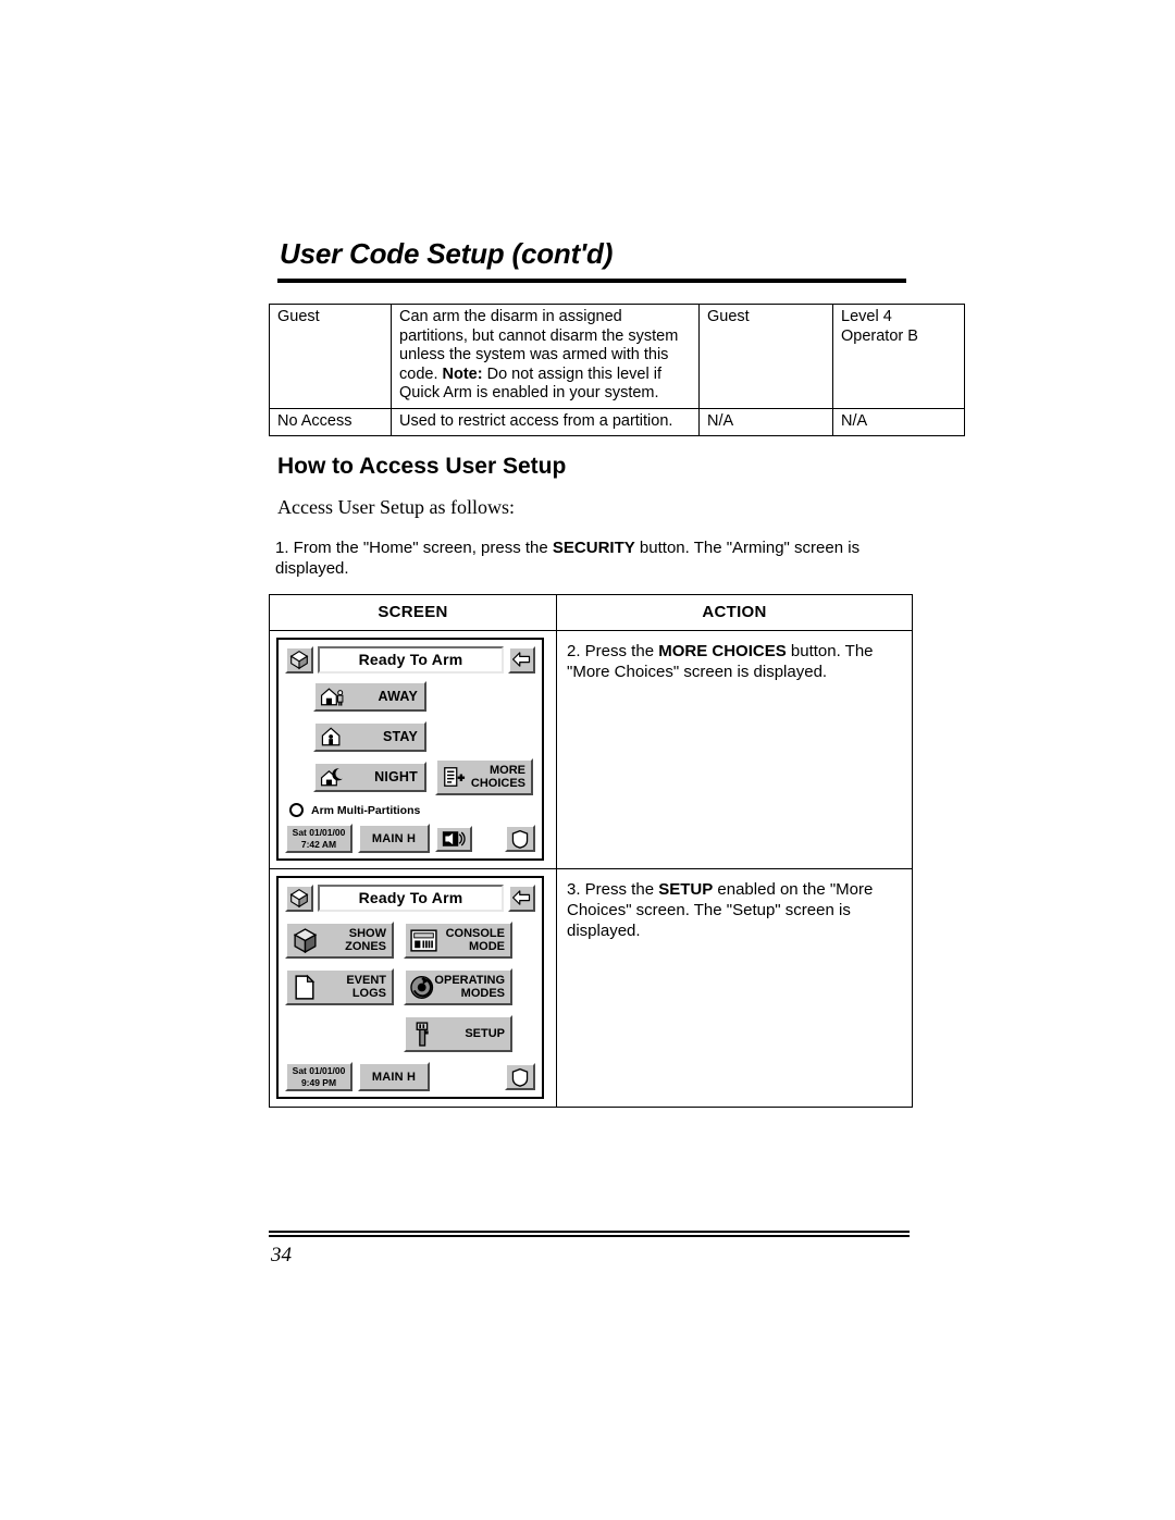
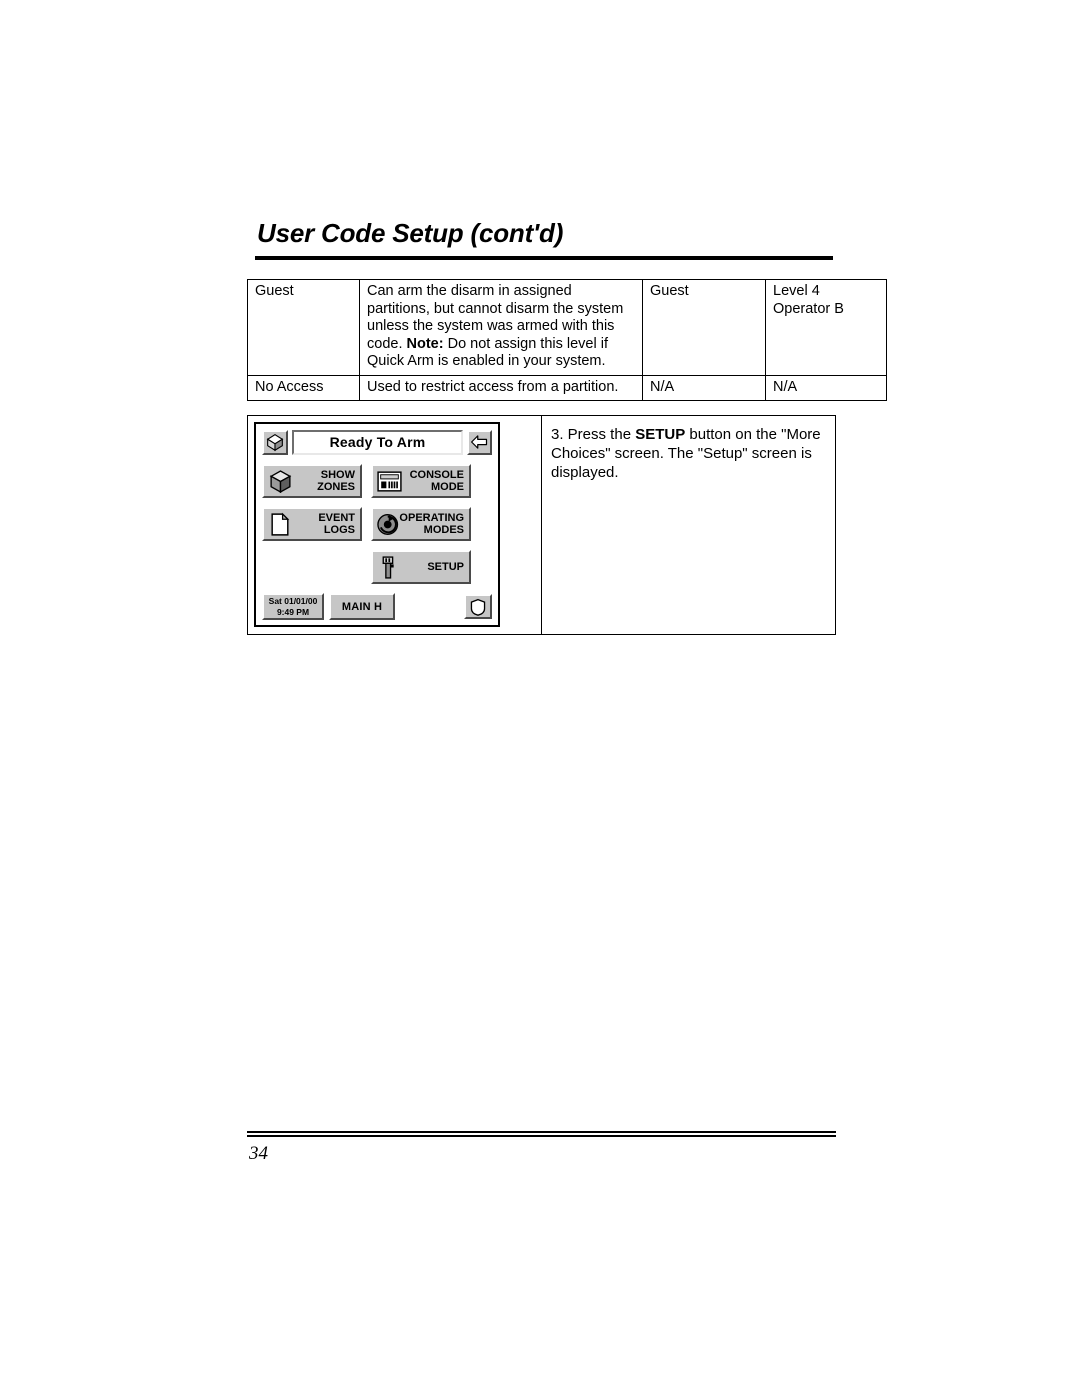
  User Code Setup (cont'd)
  Guest	Can arm the disarm in assigned partitions, but cannot disarm the system unless the system was armed with this code. Note: Do not assign this level if Quick Arm is enabled in your system.	Guest	Level 4 Operator B
  No Access	Used to restrict access from a partition.	N/A	N/A
- How to Access User Setup
- Access User Setup as follows:
- 1. From the "Home" screen, press the SECURITY button. The "Arming" screen is displayed.
- SCREEN	ACTION
- Ready To Arm AWAY STAY NIGHT MORE CHOICES Arm Multi-Partitions Sat 01/01/00 7:42 AM MAIN H	2. Press the MORE CHOICES button. The "More Choices" screen is displayed.
- Ready To Arm SHOW ZONES CONSOLE MODE EVENT LOGS OPERATING MODES SETUP Sat 01/01/00 9:49 PM MAIN H	3. Press the SETUP enabled on the "More Choices" screen. The "Setup" screen is displayed.
+ Ready To Arm SHOW ZONES CONSOLE MODE EVENT LOGS OPERATING MODES SETUP Sat 01/01/00 9:49 PM MAIN H	3. Press the SETUP button on the "More Choices" screen. The "Setup" screen is displayed.
  34
